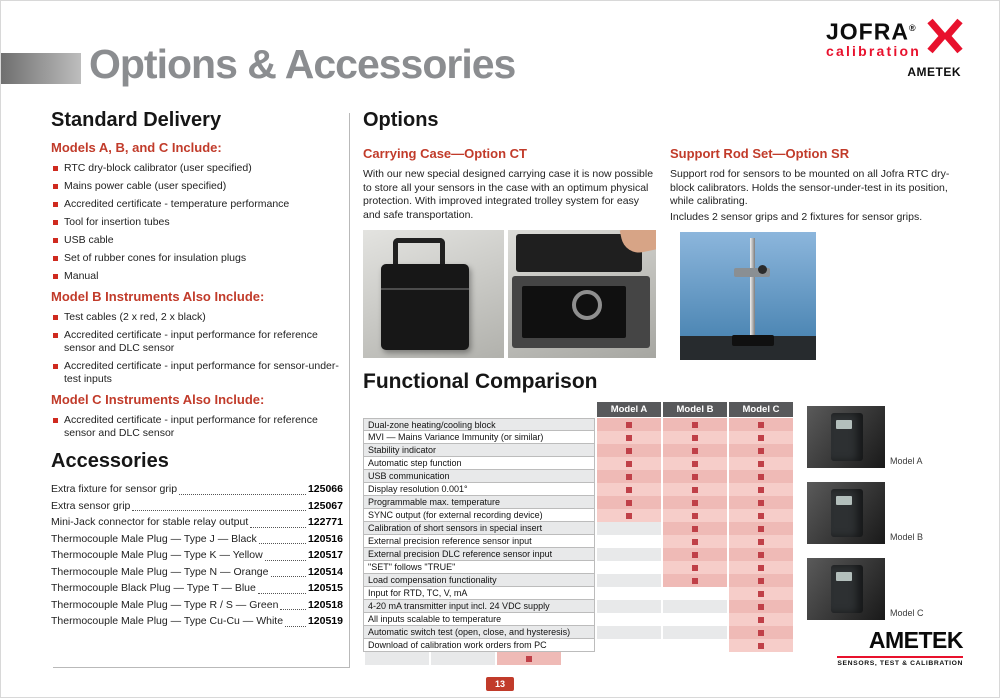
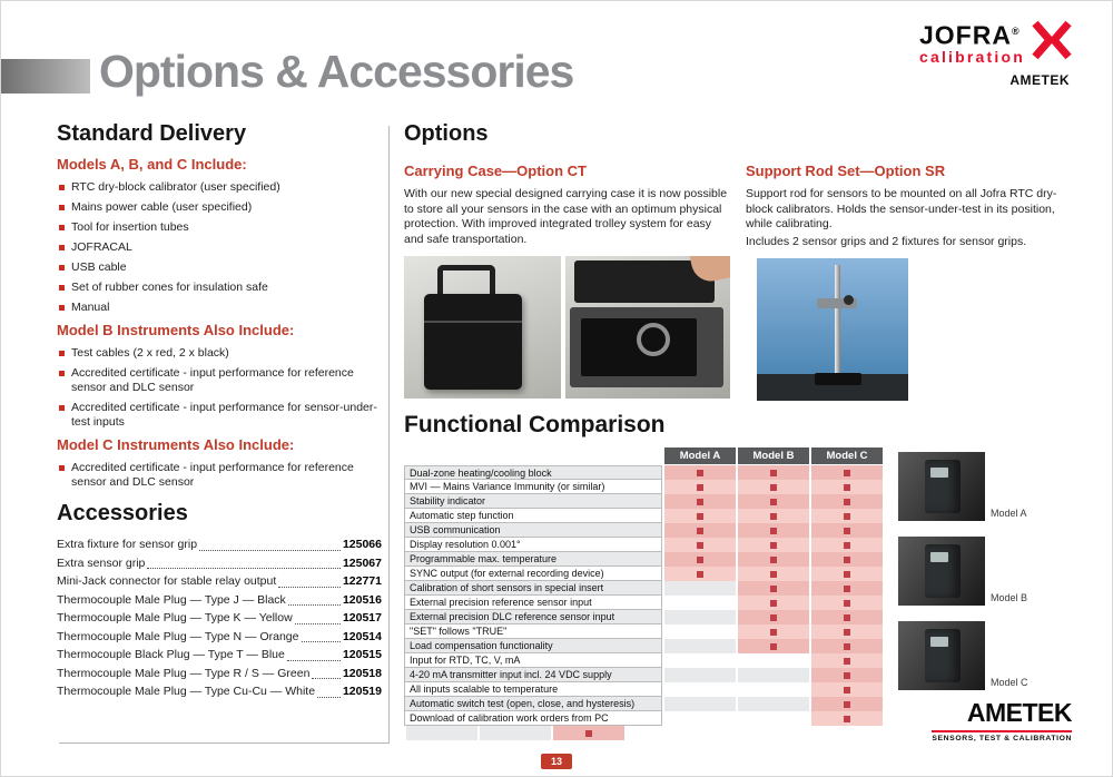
  Options & Accessories
  JOFRA®
  calibration
  AMETEK
  Standard Delivery
  Models A, B, and C Include:
  RTC dry-block calibrator (user specified)
  Mains power cable (user specified)
- Accredited certificate - temperature performance
  Tool for insertion tubes
+ JOFRACAL
  USB cable
- Set of rubber cones for insulation plugs
+ Set of rubber cones for insulation safe
  Manual
  Model B Instruments Also Include:
  Test cables (2 x red, 2 x black)
  Accredited certificate - input performance for reference sensor and DLC sensor
  Accredited certificate - input performance for sensor-under-test inputs
  Model C Instruments Also Include:
  Accredited certificate - input performance for reference sensor and DLC sensor
  Accessories
  Extra fixture for sensor grip
  125066
  Extra sensor grip
  125067
  Mini-Jack connector for stable relay output
  122771
  Thermocouple Male Plug — Type J — Black
  120516
  Thermocouple Male Plug — Type K — Yellow
  120517
  Thermocouple Male Plug — Type N — Orange
  120514
  Thermocouple Black Plug — Type T — Blue
  120515
  Thermocouple Male Plug — Type R / S — Green
  120518
  Thermocouple Male Plug — Type Cu-Cu — White
  120519
  Options
  Carrying Case—Option CT
  With our new special designed carrying case it is now possible to store all your sensors in the case with an optimum physical protection. With improved integrated trolley system for easy and safe transportation.
  Support Rod Set—Option SR
  Support rod for sensors to be mounted on all Jofra RTC dry-block calibrators. Holds the sensor-under-test in its position, while calibrating.
  Includes 2 sensor grips and 2 fixtures for sensor grips.
  Functional Comparison
  Model A
  Model B
  Model C
  Dual-zone heating/cooling block
  MVI — Mains Variance Immunity (or similar)
  Stability indicator
  Automatic step function
  USB communication
  Display resolution 0.001°
  Programmable max. temperature
  SYNC output (for external recording device)
  Calibration of short sensors in special insert
  External precision reference sensor input
  External precision DLC reference sensor input
  "SET" follows "TRUE"
  Load compensation functionality
  Input for RTD, TC, V, mA
  4-20 mA transmitter input incl. 24 VDC supply
  All inputs scalable to temperature
  Automatic switch test (open, close, and hysteresis)
  Download of calibration work orders from PC
  Model A
  Model B
  Model C
  AMETEK
  13
